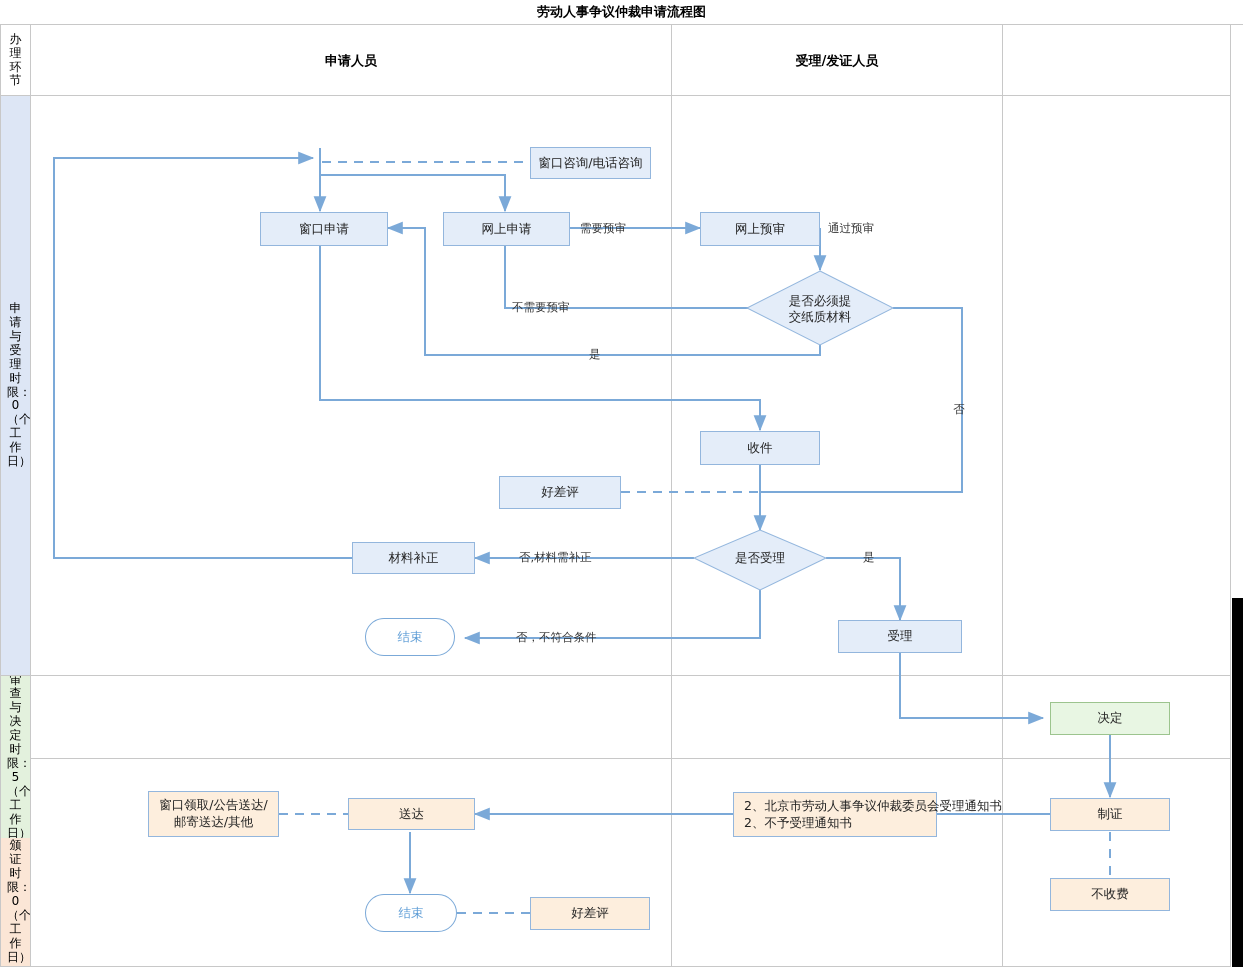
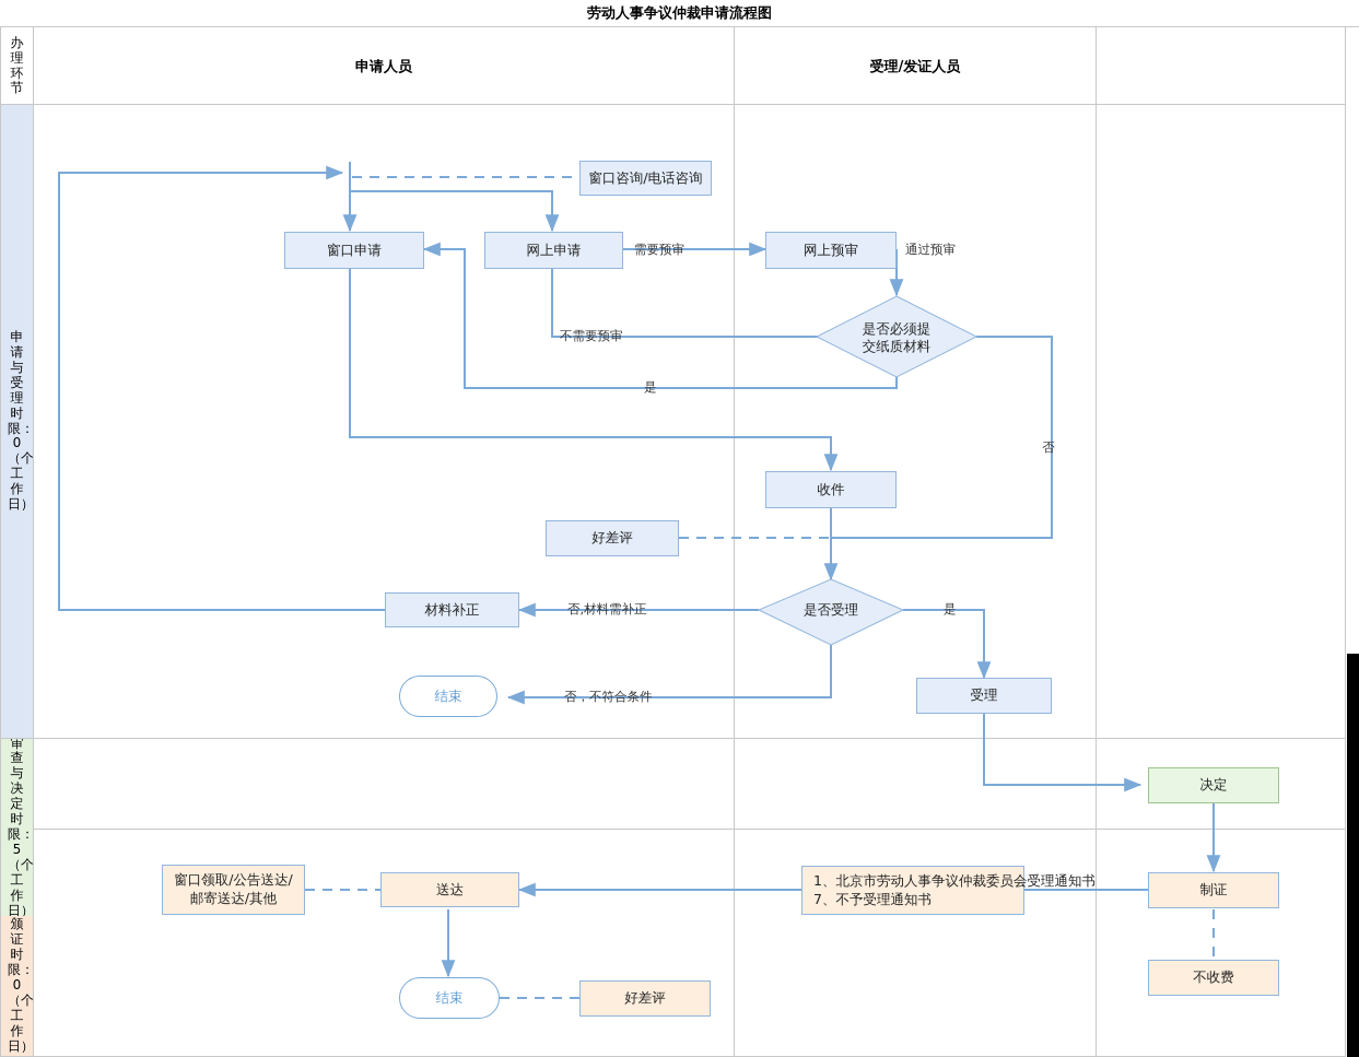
  劳动人事争议仲裁申请流程图
  办理环节
  申请人员
  受理/发证人员
  申请与受理时限0（工作日
  审查与决定时限5（工作日
  颁证时限0（工作日
  窗口咨询/电话咨询
  窗口申请
  网上申请
  网上预审
  是否必须提交纸质材料
  收件
  好差评
  是否受理
  材料补正
  结束
  受理
  决定
  制证
  不收费
- 2、北京市劳动人事争议仲裁委员会受理通知书
+ 1、北京市劳动人事争议仲裁委员会受理通知书
- 2、不予受理通知书
+ 7、不予受理通知书
  送达
  窗口领取/公告送达/
  邮寄送达/其他
  结束
  好差评
  需要预审
  不需要预审
  通过预审
  是
  是
  否,材料需补正
  否，不符合条件
